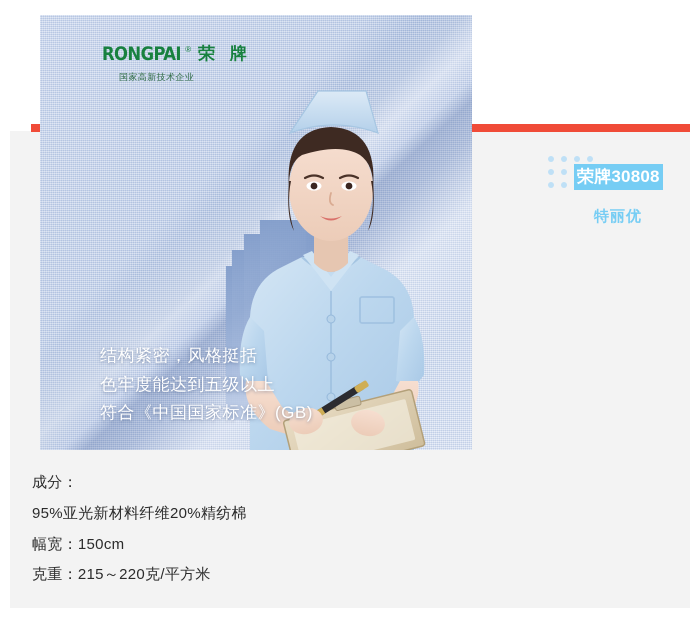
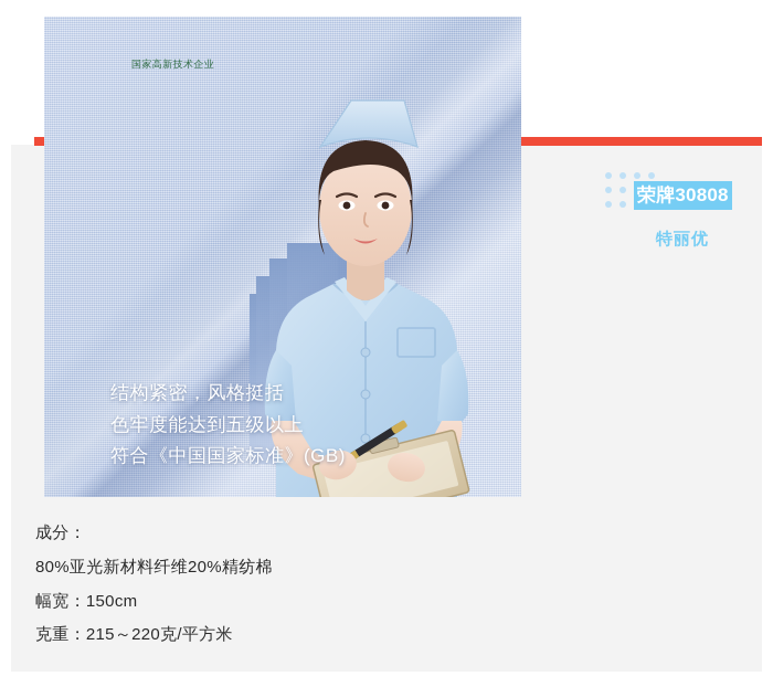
  结构紧密，风格挺括
  色牢度能达到五级以上
  符合《中国国家标准》(GB)
- RONGPAI
- ®
- 荣 牌
  国家高新技术企业
  荣牌30808
  特丽优
  成分：
- 95%亚光新材料纤维20%精纺棉
+ 80%亚光新材料纤维20%精纺棉
  幅宽：150cm
  克重：215～220克/平方米
